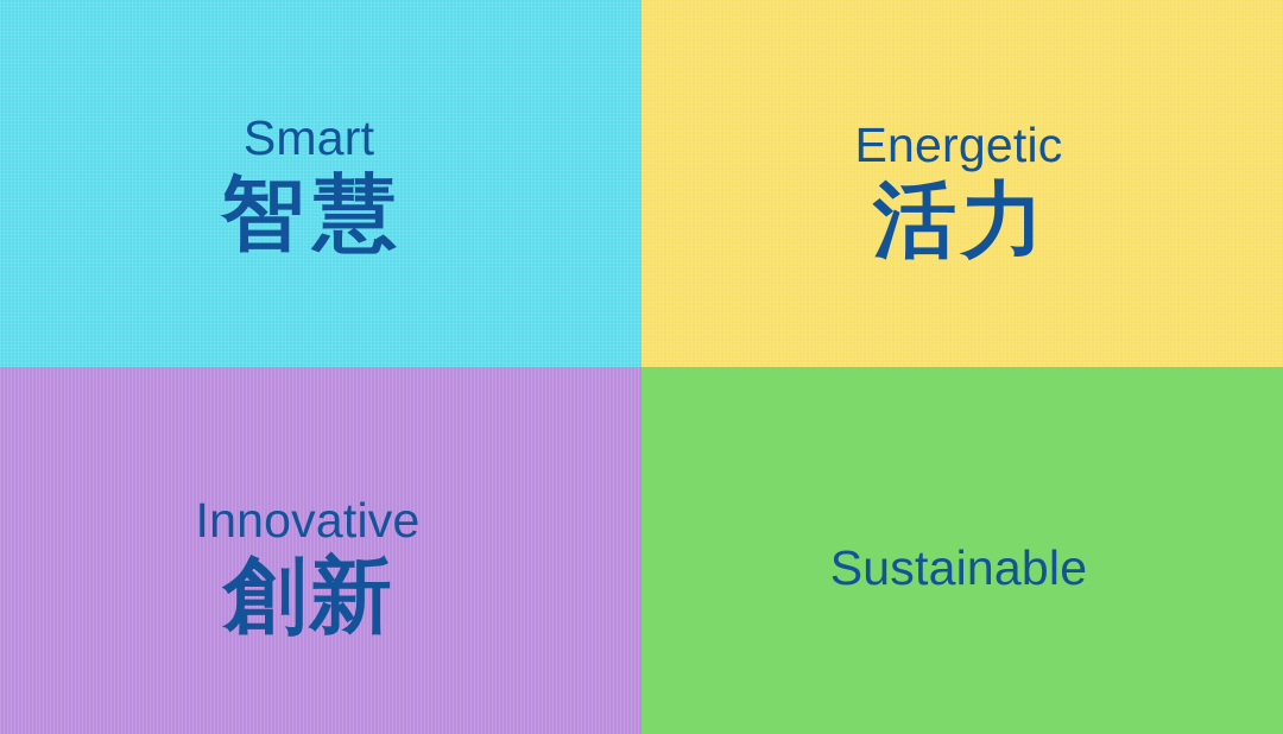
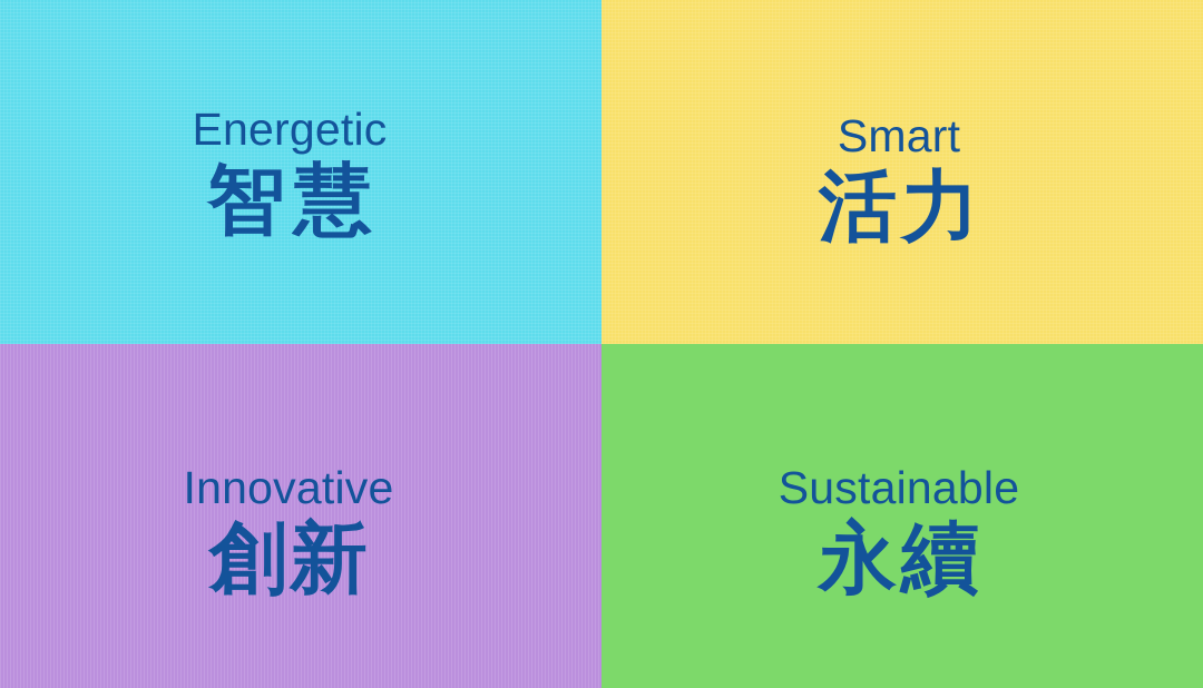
- Smart
+ Energetic
  智慧
- Energetic
+ Smart
  活力
  Innovative
  創新
  Sustainable
+ 永續
